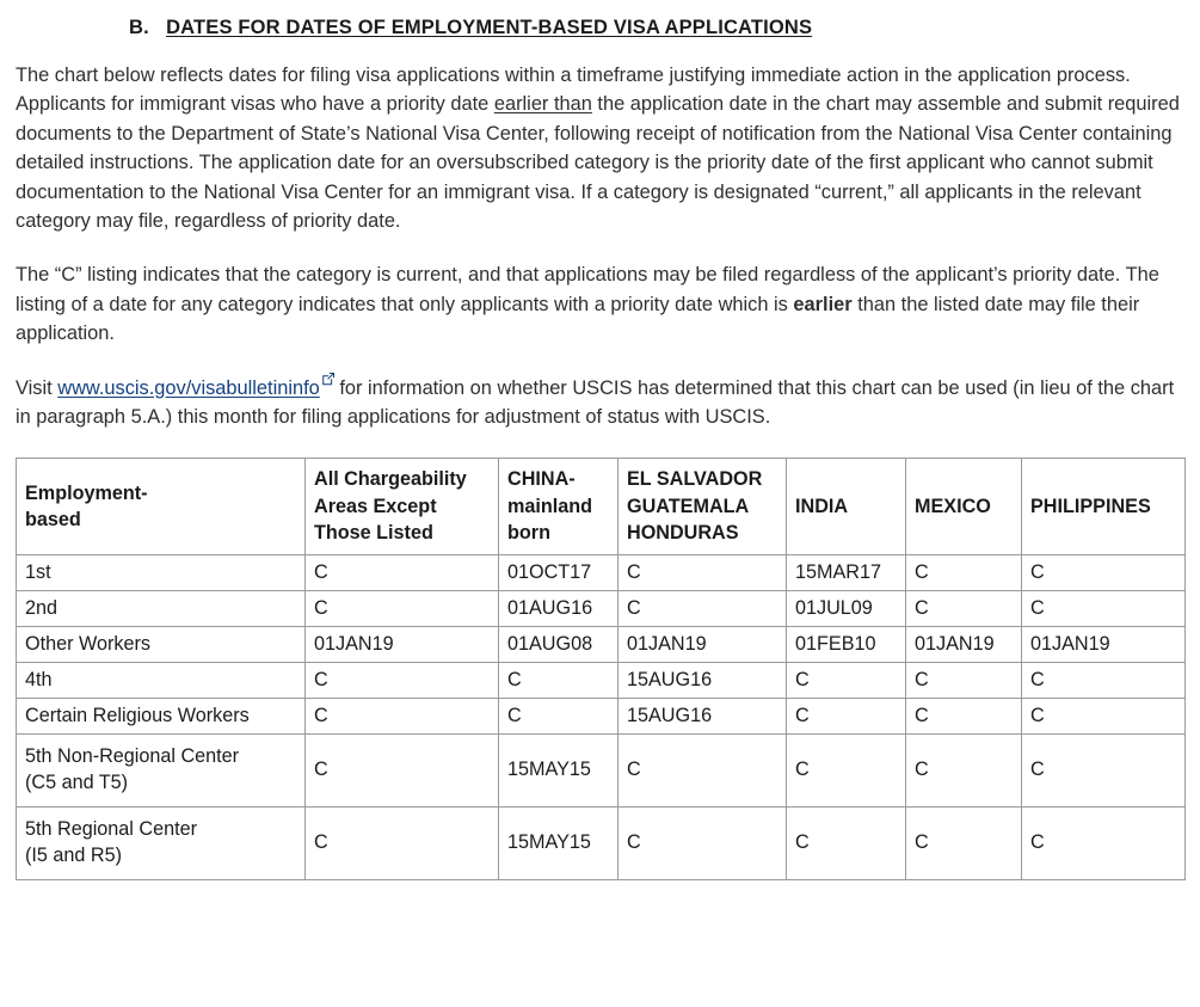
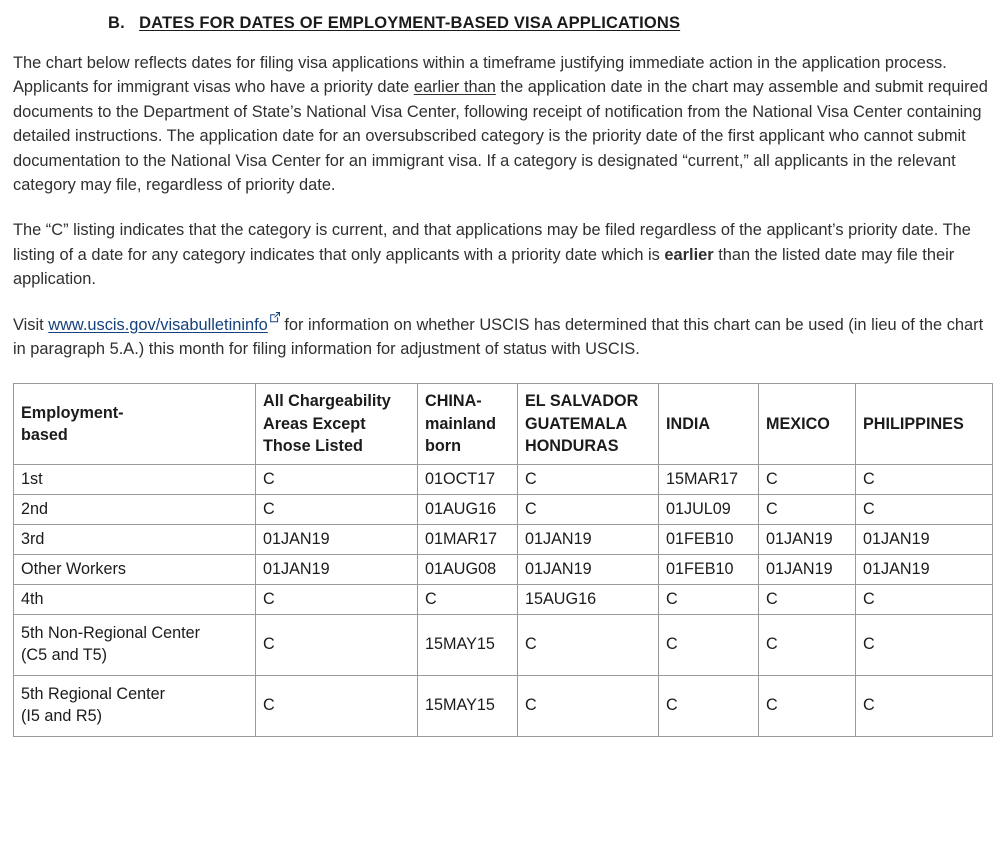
  B. DATES FOR DATES OF EMPLOYMENT-BASED VISA APPLICATIONS
  The chart below reflects dates for filing visa applications within a timeframe justifying immediate action in the application process. Applicants for immigrant visas who have a priority date earlier than the application date in the chart may assemble and submit required documents to the Department of State’s National Visa Center, following receipt of notification from the National Visa Center containing detailed instructions. The application date for an oversubscribed category is the priority date of the first applicant who cannot submit documentation to the National Visa Center for an immigrant visa. If a category is designated “current,” all applicants in the relevant category may file, regardless of priority date.
  The “C” listing indicates that the category is current, and that applications may be filed regardless of the applicant’s priority date. The listing of a date for any category indicates that only applicants with a priority date which is earlier than the listed date may file their application.
- Visit www.uscis.gov/visabulletininfo for information on whether USCIS has determined that this chart can be used (in lieu of the chart in paragraph 5.A.) this month for filing applications for adjustment of status with USCIS.
+ Visit www.uscis.gov/visabulletininfo for information on whether USCIS has determined that this chart can be used (in lieu of the chart in paragraph 5.A.) this month for filing information for adjustment of status with USCIS.
  Employment- based	All Chargeability Areas Except Those Listed	CHINA- mainland born	EL SALVADOR GUATEMALA HONDURAS	INDIA	MEXICO	PHILIPPINES
  1st	C	01OCT17	C	15MAR17	C	C
  2nd	C	01AUG16	C	01JUL09	C	C
+ 3rd	01JAN19	01MAR17	01JAN19	01FEB10	01JAN19	01JAN19
  Other Workers	01JAN19	01AUG08	01JAN19	01FEB10	01JAN19	01JAN19
  4th	C	C	15AUG16	C	C	C
- Certain Religious Workers	C	C	15AUG16	C	C	C
  5th Non-Regional Center(C5 and T5)	C	15MAY15	C	C	C	C
  5th Regional Center(I5 and R5)	C	15MAY15	C	C	C	C
